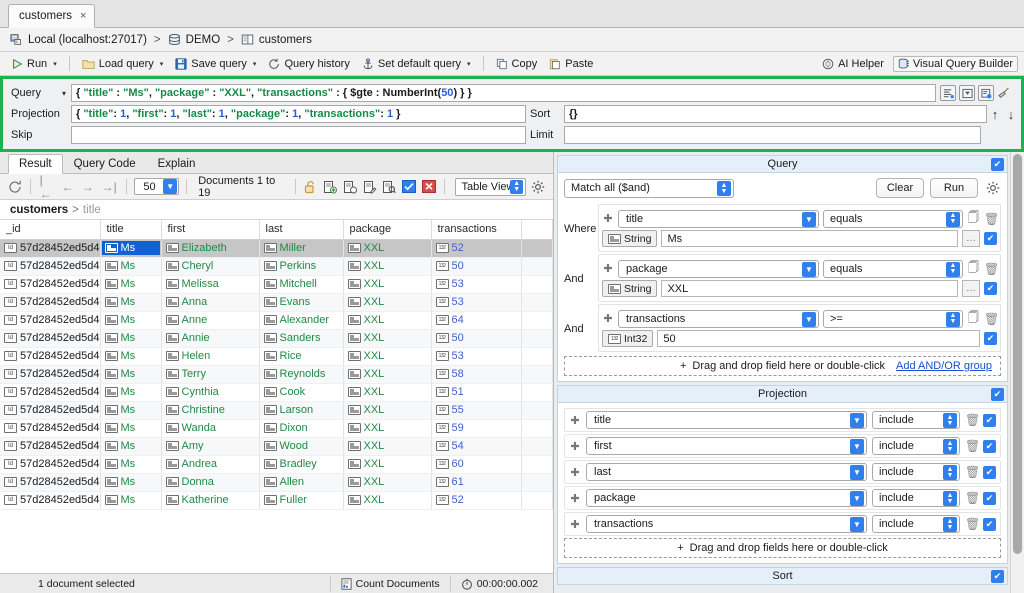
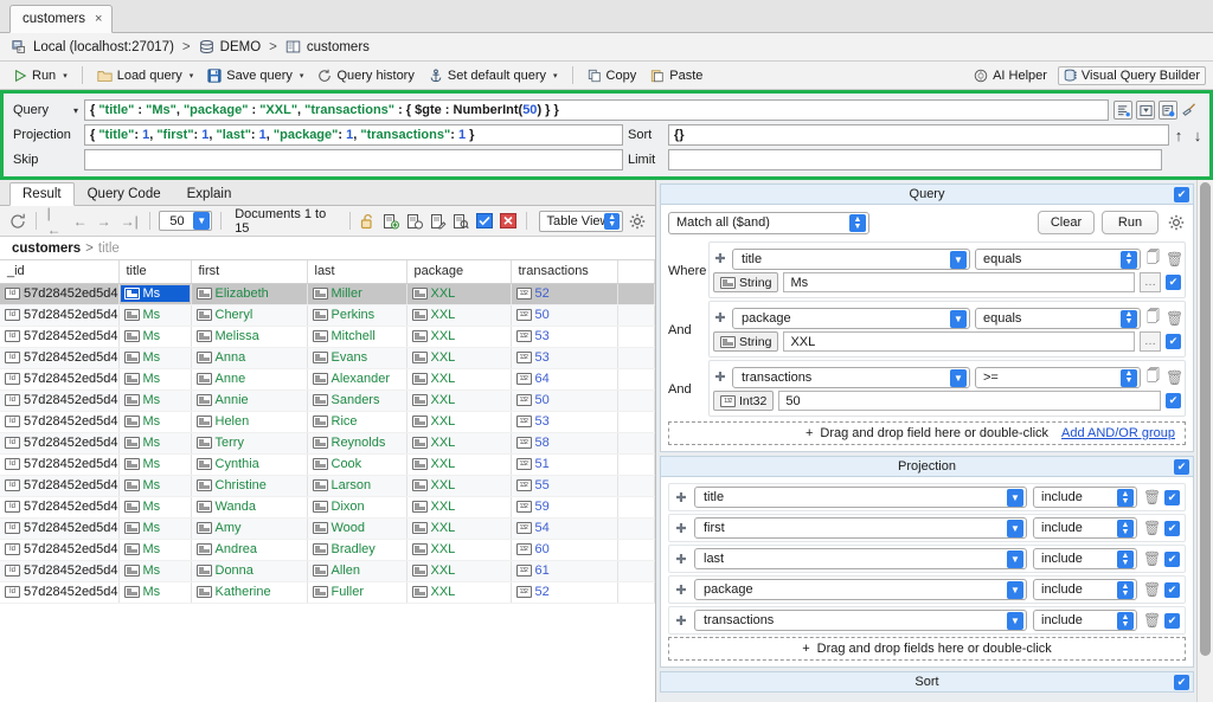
  customers
  ×
  Local (localhost:27017)
  >
  DEMO
  >
  customers
  Run
  Load query
  Save query
  Query history
  Set default query
  Copy
  Paste
  AI Helper
  Visual Query Builder
  Query
  ▾
  { "title" : "Ms", "package" : "XXL", "transactions" : { $gte : NumberInt(50) } }
  Projection
  { "title": 1, "first": 1, "last": 1, "package": 1, "transactions": 1 }
  Sort
  {}
  ↑
  ↓
  Skip
  Limit
  Result
  Query Code
  Explain
  |←
  ←
  →
  →|
  50
  ▼
- Documents 1 to 19
+ Documents 1 to 15
  Table Vie
  customers
  >
  title
  _id	title	first	last	package	transactions
  57d28452ed5d4	Ms	Elizabeth	Miller	XXL	52
  57d28452ed5d4	Ms	Cheryl	Perkins	XXL	50
  57d28452ed5d4	Ms	Melissa	Mitchell	XXL	53
  57d28452ed5d4	Ms	Anna	Evans	XXL	53
  57d28452ed5d4	Ms	Anne	Alexander	XXL	64
  57d28452ed5d4	Ms	Annie	Sanders	XXL	50
  57d28452ed5d4	Ms	Helen	Rice	XXL	53
  57d28452ed5d4	Ms	Terry	Reynolds	XXL	58
  57d28452ed5d4	Ms	Cynthia	Cook	XXL	51
  57d28452ed5d4	Ms	Christine	Larson	XXL	55
  57d28452ed5d4	Ms	Wanda	Dixon	XXL	59
  57d28452ed5d4	Ms	Amy	Wood	XXL	54
  57d28452ed5d4	Ms	Andrea	Bradley	XXL	60
  57d28452ed5d4	Ms	Donna	Allen	XXL	61
  57d28452ed5d4	Ms	Katherine	Fuller	XXL	52
- 1 document selected
- Count Documents
- 00:00:00.002
  Query
  ✔
  Match all ($and)
  Clear
  Run
  Where
  ✚
  title
  ▼
  equals
  🗍
  🗑
  String
  Ms
  …
  ✔
  And
  ✚
  package
  ▼
  equals
  🗍
  🗑
  String
  XXL
  …
  ✔
  And
  ✚
  transactions
  ▼
  >=
  🗍
  🗑
  Int32
  50
  ✔
  +
  Drag and drop field here or double-click
  Add AND/OR group
  Projection
  ✔
  ✚
  title
  ▼
  include
  🗑
  ✔
  ✚
  first
  ▼
  include
  🗑
  ✔
  ✚
  last
  ▼
  include
  🗑
  ✔
  ✚
  package
  ▼
  include
  🗑
  ✔
  ✚
  transactions
  ▼
  include
  🗑
  ✔
  +
  Drag and drop fields here or double-click
  Sort
  ✔
